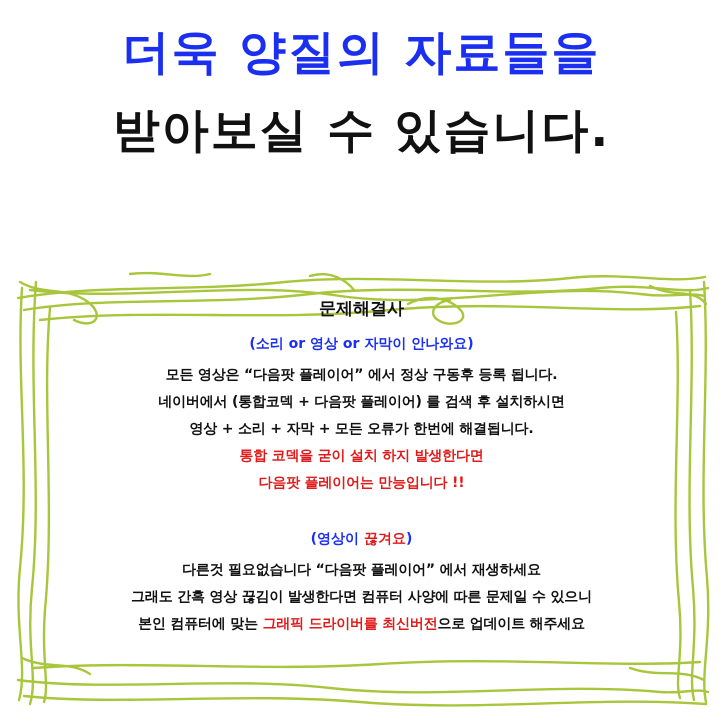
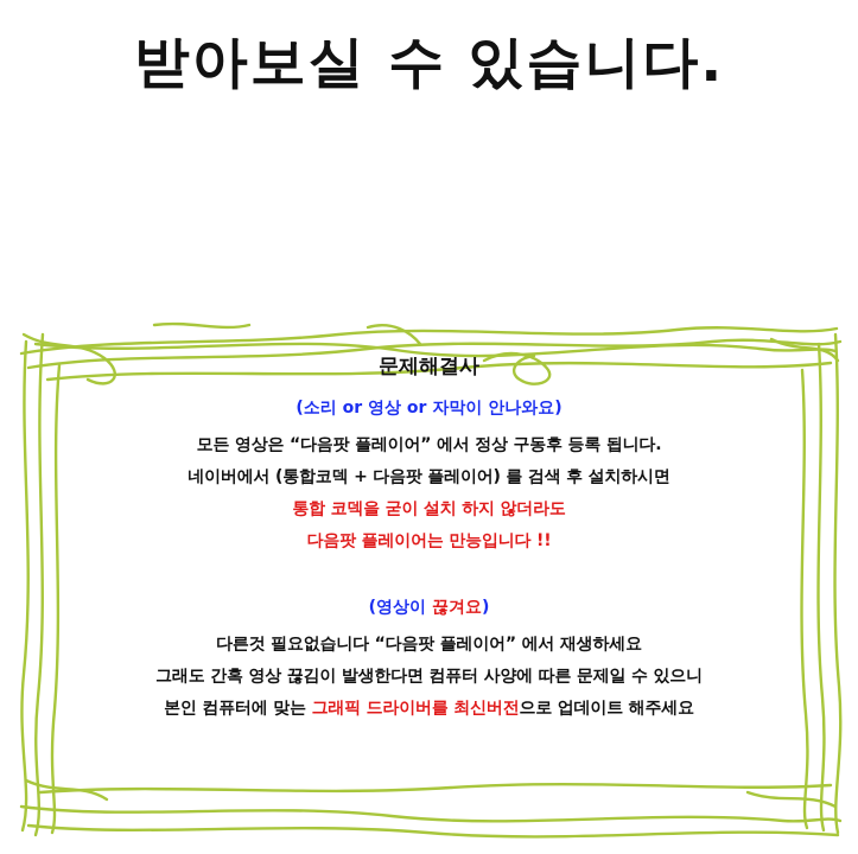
- 더욱 양질의 자료들을
  받아보실 수 있습니다.
  문제해결사
  (소리 or 영상 or 자막이 안나와요)
  모든 영상은 “다음팟 플레이어” 에서 정상 구동후 등록 됩니다.
  네이버에서 (통합코덱 + 다음팟 플레이어) 를 검색 후 설치하시면
- 영상 + 소리 + 자막 + 모든 오류가 한번에 해결됩니다.
- 통합 코덱을 굳이 설치 하지 발생한다면
+ 통합 코덱을 굳이 설치 하지 않더라도
  다음팟 플레이어는 만능입니다 !!
  (영상이 끊겨요)
  다른것 필요없습니다 “다음팟 플레이어” 에서 재생하세요
  그래도 간혹 영상 끊김이 발생한다면 컴퓨터 사양에 따른 문제일 수 있으니
  본인 컴퓨터에 맞는 그래픽 드라이버를 최신버전으로 업데이트 해주세요
